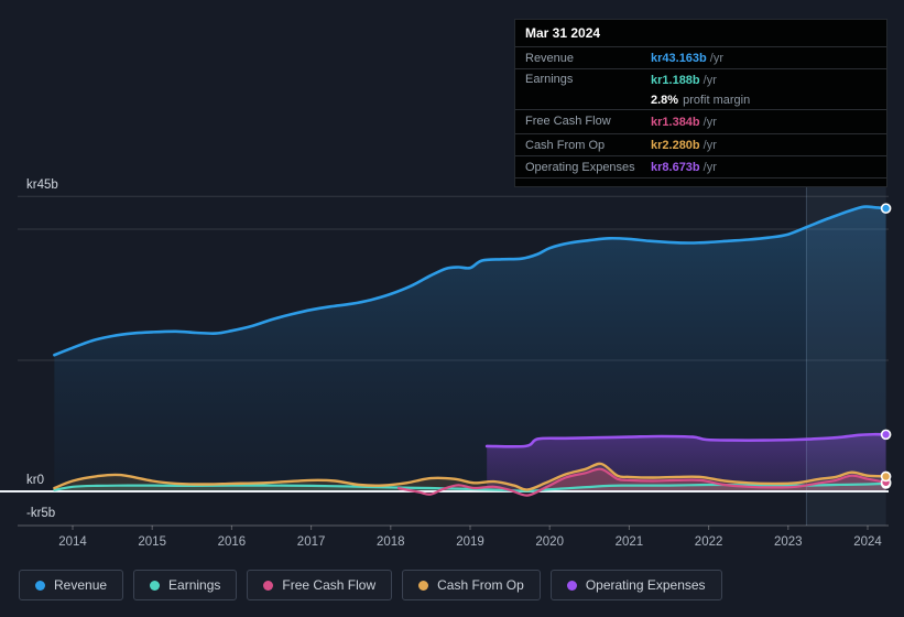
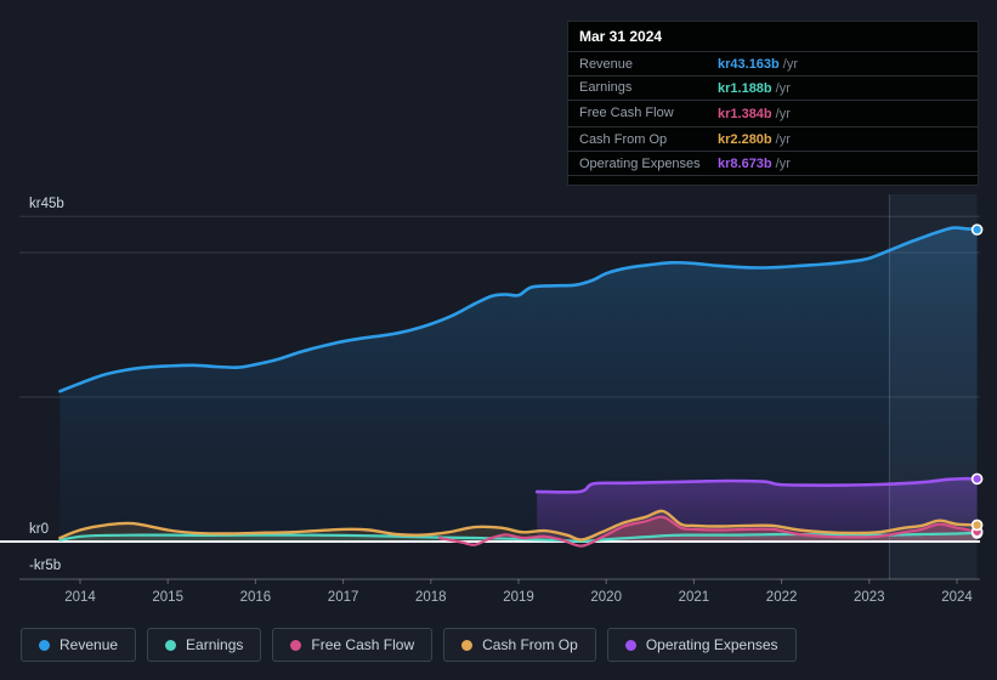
  2014
  2015
  2016
  2017
  2018
  2019
  2020
  2021
  2022
  2023
  2024
  kr45b
  kr0
  -kr5b
  Mar 31 2024
  Revenue
  kr43.163b /yr
  Earnings
  kr1.188b /yr
- 2.8% profit margin
  Free Cash Flow
  kr1.384b /yr
  Cash From Op
  kr2.280b /yr
  Operating Expenses
  kr8.673b /yr
  Revenue
  Earnings
  Free Cash Flow
  Cash From Op
  Operating Expenses
